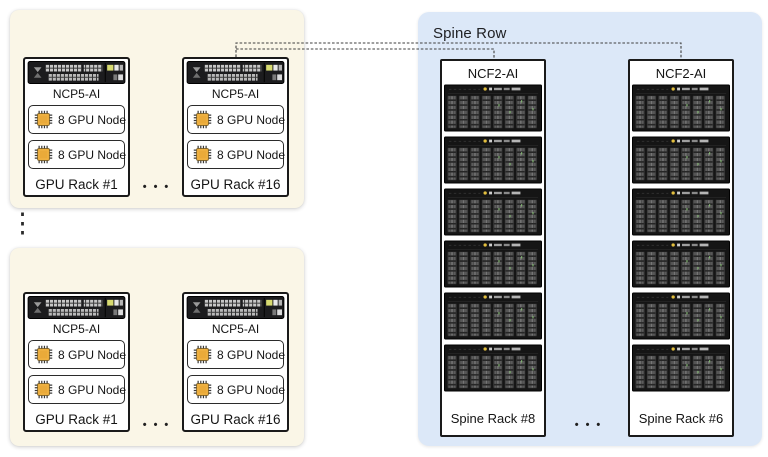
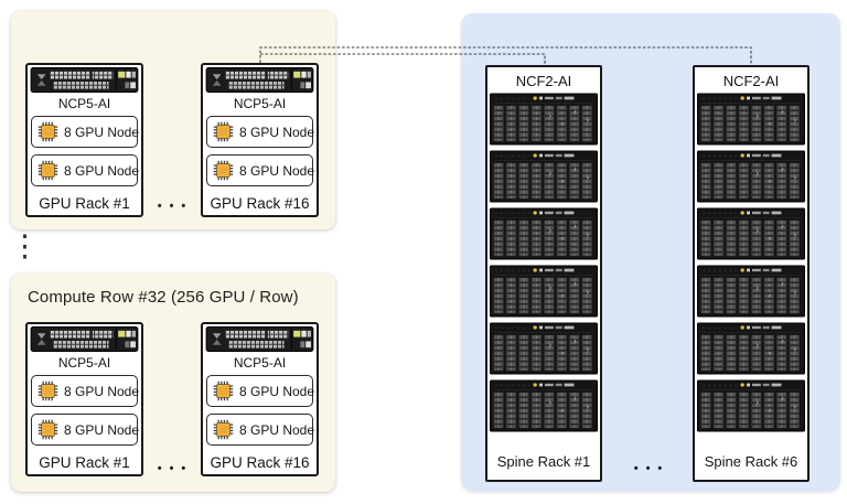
  NCP5-AI
  8 GPU Node
  8 GPU Node
  GPU Rack #1
  NCP5-AI
  8 GPU Node
  8 GPU Node
  GPU Rack #16
  •••
  ⋮
+ Compute Row #32 (256 GPU / Row)
  NCP5-AI
  8 GPU Node
  8 GPU Node
  GPU Rack #1
  NCP5-AI
  8 GPU Node
  8 GPU Node
  GPU Rack #16
  •••
- Spine Row
  NCF2-AI
- Spine Rack #8
+ Spine Rack #1
  NCF2-AI
  Spine Rack #6
  •••
